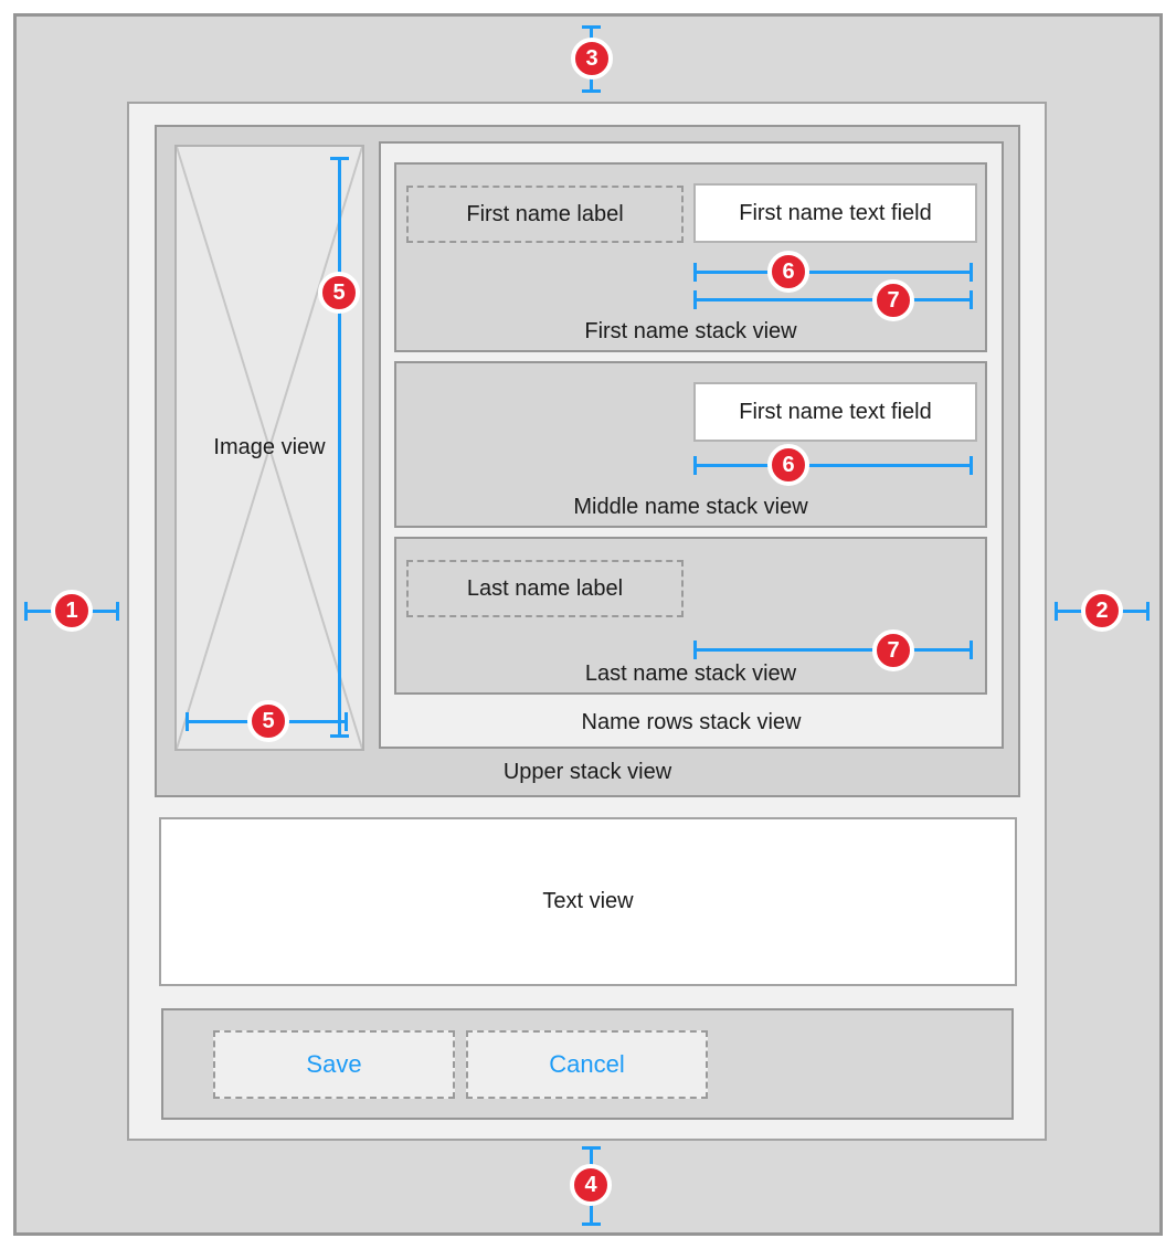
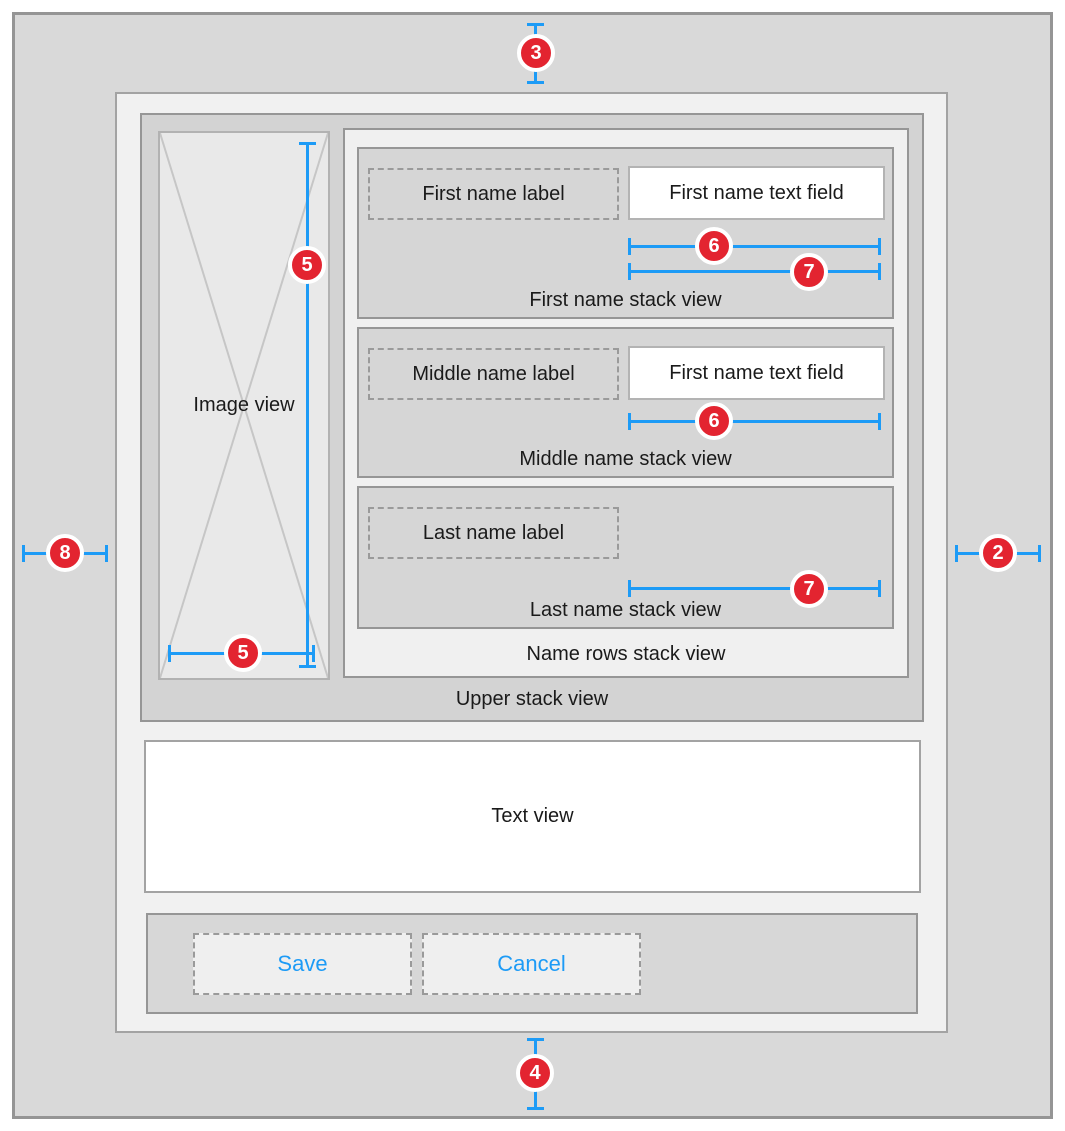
  Upper stack view
  Image view
  Name rows stack view
  First name stack view
  Middle name stack view
  Last name stack view
  First name label
  First name text field
+ Middle name label
  First name text field
  Last name label
  6
  7
  6
  7
  5
  5
  Text view
  Save
  Cancel
- 1
+ 8
  2
  3
  4
